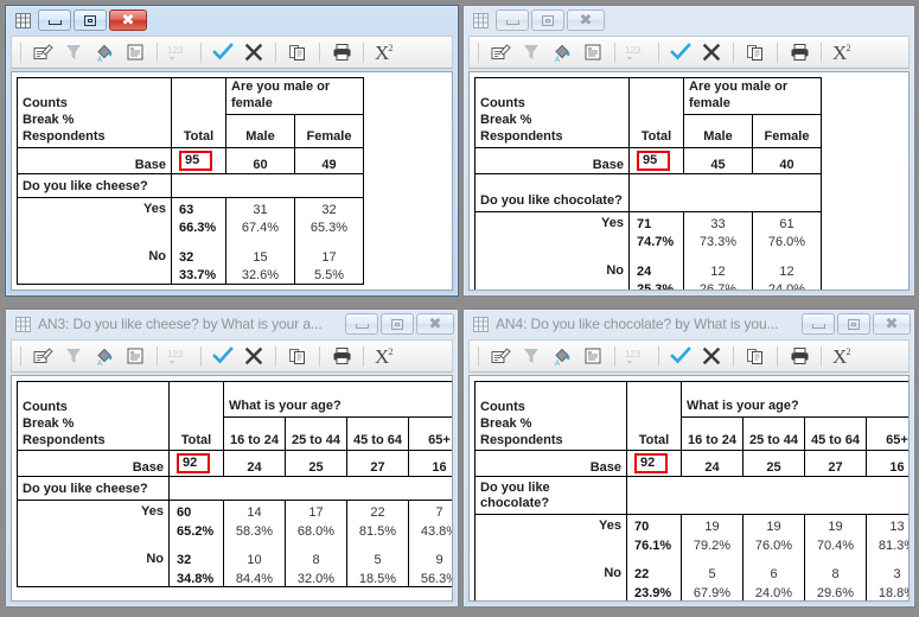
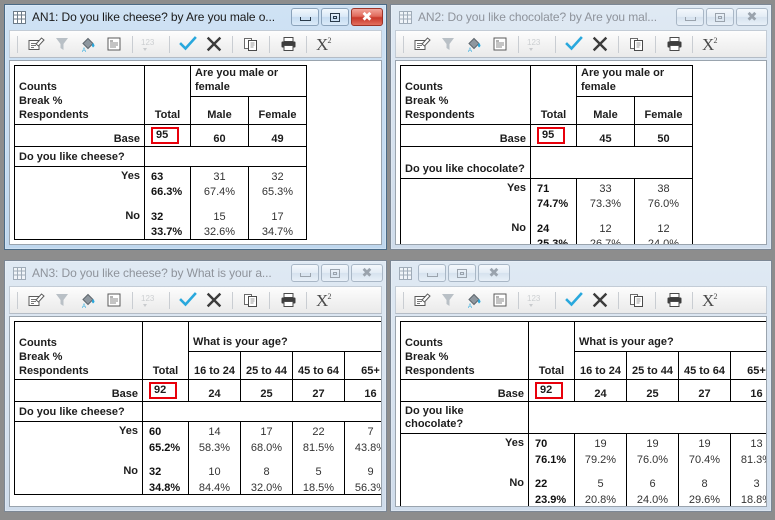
+ AN1: Do you like cheese? by Are you male o...
  ✖
  123
  X
  2
  CountsBreak %Respondents	Total	Are you male or female
  Male	Female
  Base	95	60	49
  Do you like cheese?
- YesNo	63 66.3% 32 33.7%	31 67.4% 15 32.6%	32 65.3% 17 5.5%
+ YesNo	63 66.3% 32 33.7%	31 67.4% 15 32.6%	32 65.3% 17 34.7%
+ AN2: Do you like chocolate? by Are you mal...
  ✖
  123
  X
  2
  CountsBreak %Respondents	Total	Are you male or female
  Male	Female
- Base	95	45	40
+ Base	95	45	50
  Do you like chocolate?
- YesNo	71 74.7% 24 25.3%	33 73.3% 12 26.7%	61 76.0% 12 24.0%
+ YesNo	71 74.7% 24 25.3%	33 73.3% 12 26.7%	38 76.0% 12 24.0%
  AN3: Do you like cheese? by What is your a...
  ✖
  123
  X
  2
  CountsBreak %Respondents	Total	What is your age?
  16 to 24	25 to 44	45 to 64	65+
  Base	92	24	25	27	16
  Do you like cheese?
  YesNo	60 65.2% 32 34.8%	14 58.3% 10 84.4%	17 68.0% 8 32.0%	22 81.5% 5 18.5%	7 43.8% 9 56.3%
- AN4: Do you like chocolate? by What is you...
  ✖
  123
  X
  2
  CountsBreak %Respondents	Total	What is your age?
  16 to 24	25 to 44	45 to 64	65+
  Base	92	24	25	27	16
  Do you like chocolate?
- YesNo	70 76.1% 22 23.9%	19 79.2% 5 67.9%	19 76.0% 6 24.0%	19 70.4% 8 29.6%	13 81.3 3 18.8
+ YesNo	70 76.1% 22 23.9%	19 79.2% 5 20.8%	19 76.0% 6 24.0%	19 70.4% 8 29.6%	13 81.3 3 18.8
